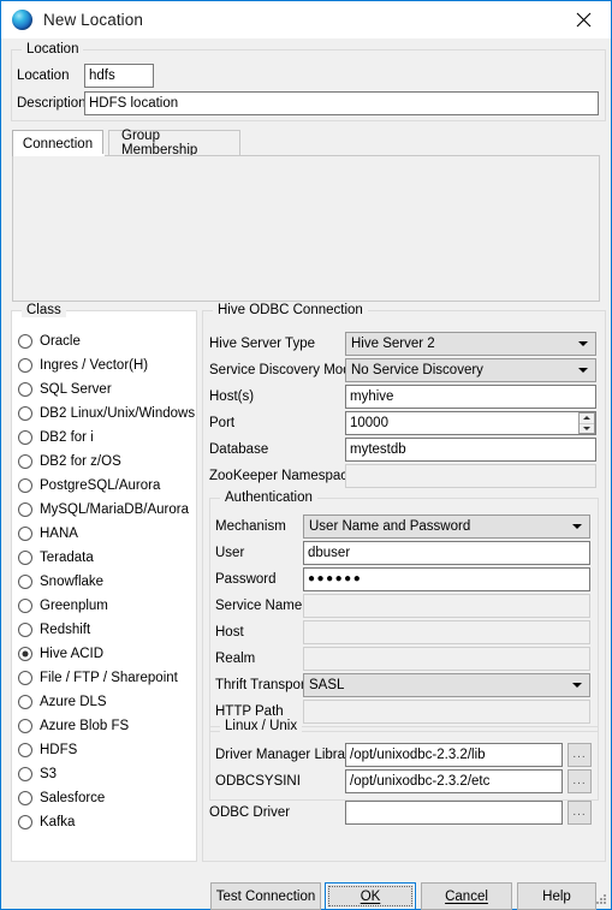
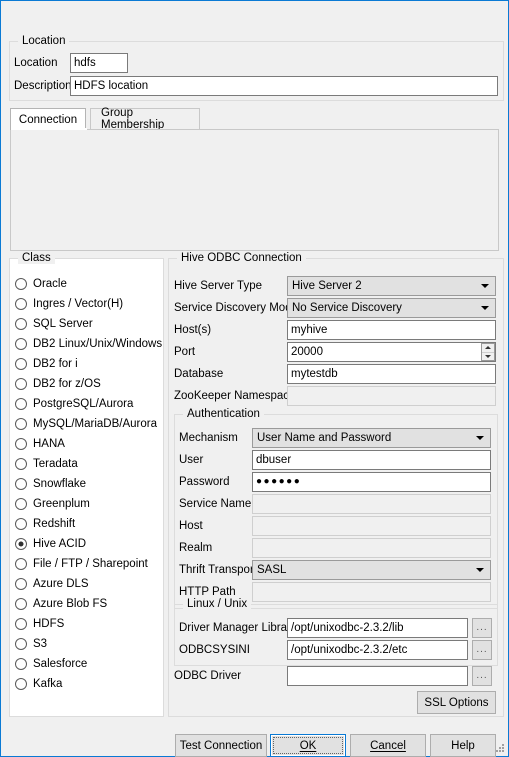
- New Location
  Location
  Location
  hdfs
  Description
  HDFS location
  Connection
  Group Membership
  Class
  Oracle
  Ingres / Vector(H)
  SQL Server
  DB2 Linux/Unix/Windows
  DB2 for i
  DB2 for z/OS
  PostgreSQL/Aurora
  MySQL/MariaDB/Aurora
  HANA
  Teradata
  Snowflake
  Greenplum
  Redshift
  Hive ACID
  File / FTP / Sharepoint
  Azure DLS
  Azure Blob FS
  HDFS
  S3
  Salesforce
  Kafka
  Hive ODBC Connection
  Hive Server Type
  Hive Server 2
  Service Discovery Mo
  No Service Discovery
  Host(s)
  myhive
  Port
- 10000
+ 20000
  Database
  mytestdb
  ZooKeeper Namespa
  Authentication
  Mechanism
  User Name and Password
  User
  dbuser
  Password
  ●●●●●●
  Service Name
  Host
  Realm
  Thrift Transpo
  SASL
  HTTP Path
  Linux / Unix
  Driver Manager Libra
  /opt/unixodbc-2.3.2/lib
  ...
  ODBCSYSINI
  /opt/unixodbc-2.3.2/etc
  ...
  ODBC Driver
  ...
+ SSL Options
  Test Connection
  OK
  Cancel
  Help
